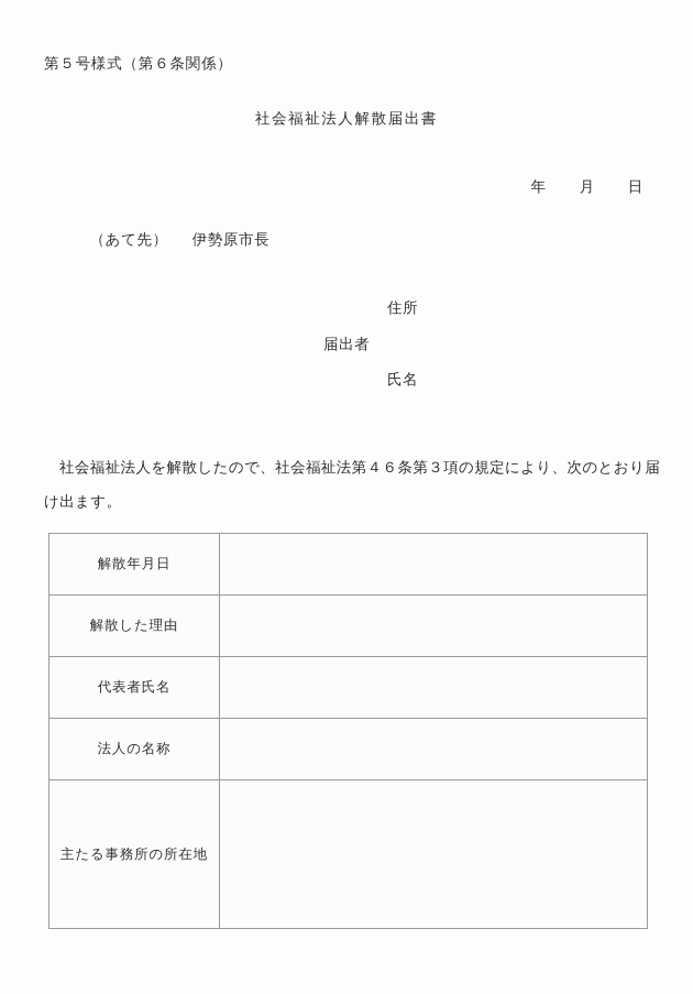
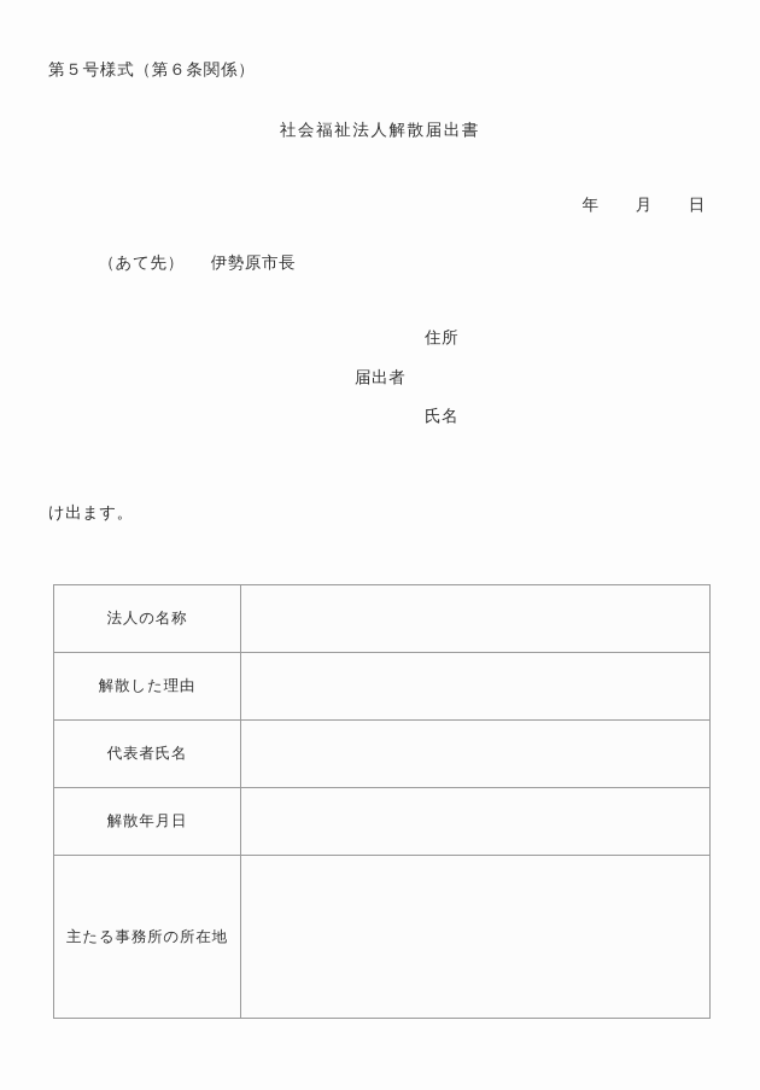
  第５号様式（第６条関係）
  社会福祉法人解散届出書
  年 月 日
  （あて先） 伊勢原市長
  住所
  届出者
  氏名
- 社会福祉法人を解散したので、社会福祉法第４６条第３項の規定により、次のとおり届
  け出ます。
- 解散年月日
+ 法人の名称
  解散した理由
  代表者氏名
- 法人の名称
+ 解散年月日
  主たる事務所の所在地
